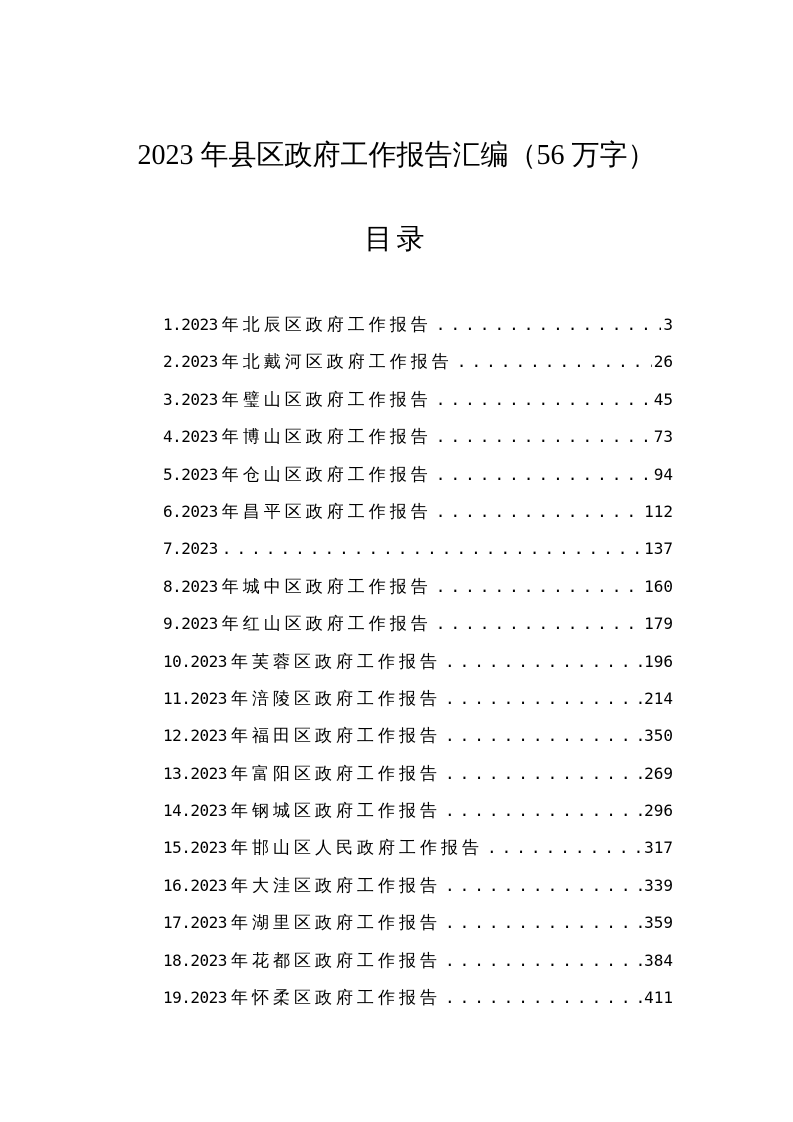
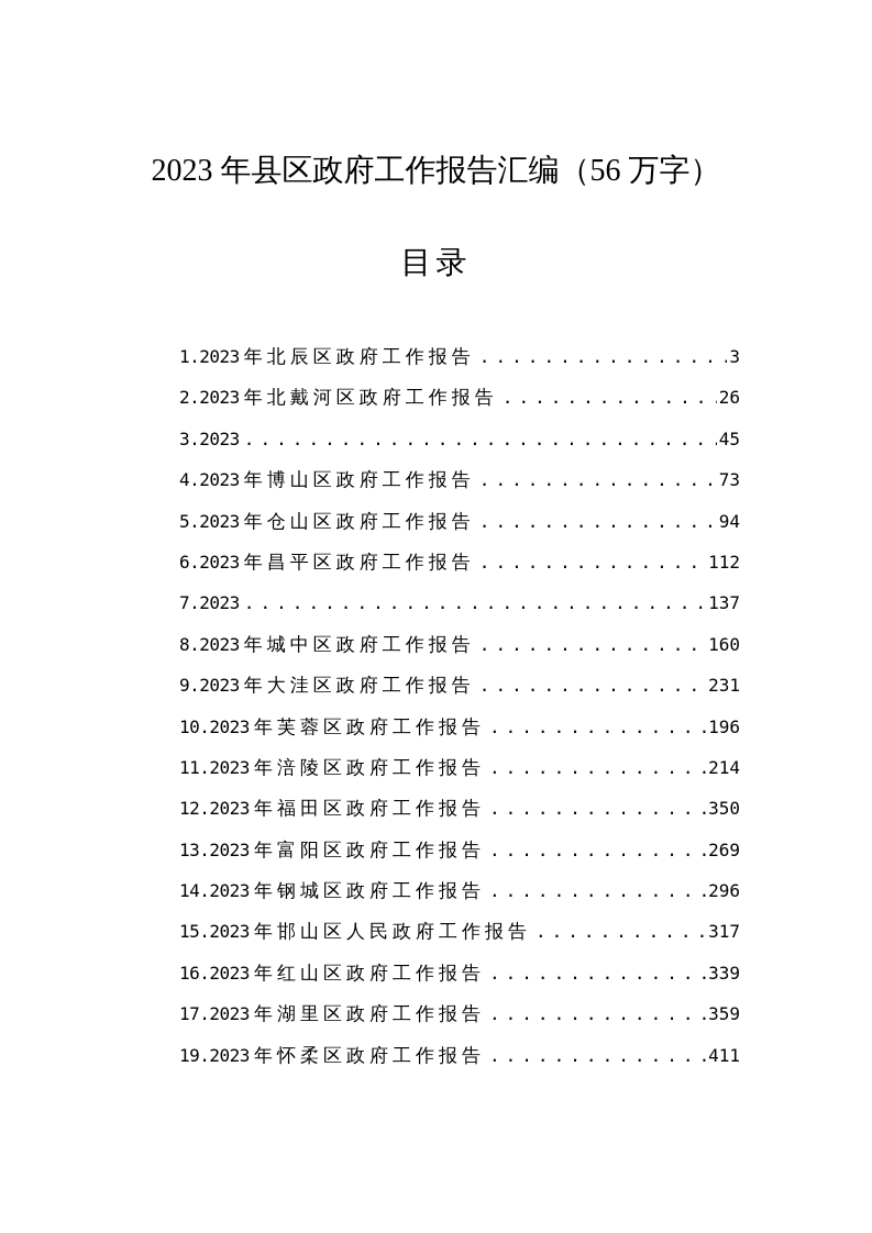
  2023 年县区政府工作报告汇编（56 万字）
  目录
  1.2023
  年北辰区政府工作报告
  3
  2.2023
  年北戴河区政府工作报告
  26
  3.2023
- 年璧山区政府工作报告
  45
  4.2023
  年博山区政府工作报告
  73
  5.2023
  年仓山区政府工作报告
  94
  6.2023
  年昌平区政府工作报告
  112
  7.2023
  137
  8.2023
  年城中区政府工作报告
  160
  9.2023
- 年红山区政府工作报告
+ 年大洼区政府工作报告
- 179
+ 231
  10.2023
  年芙蓉区政府工作报告
  196
  11.2023
  年涪陵区政府工作报告
  214
  12.2023
  年福田区政府工作报告
  350
  13.2023
  年富阳区政府工作报告
  269
  14.2023
  年钢城区政府工作报告
  296
  15.2023
  年邯山区人民政府工作报告
  317
  16.2023
- 年大洼区政府工作报告
+ 年红山区政府工作报告
  339
  17.2023
  年湖里区政府工作报告
  359
- 18.2023
- 年花都区政府工作报告
- 384
  19.2023
  年怀柔区政府工作报告
  411
